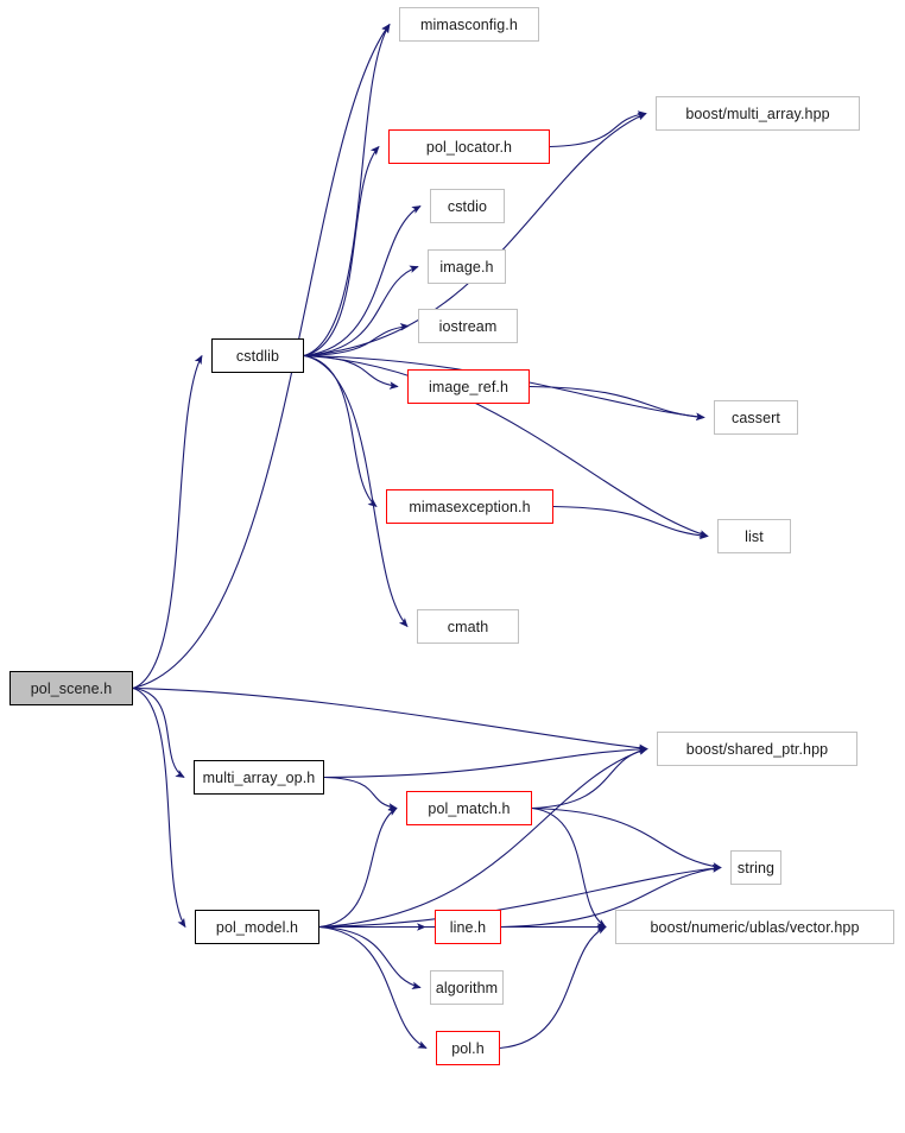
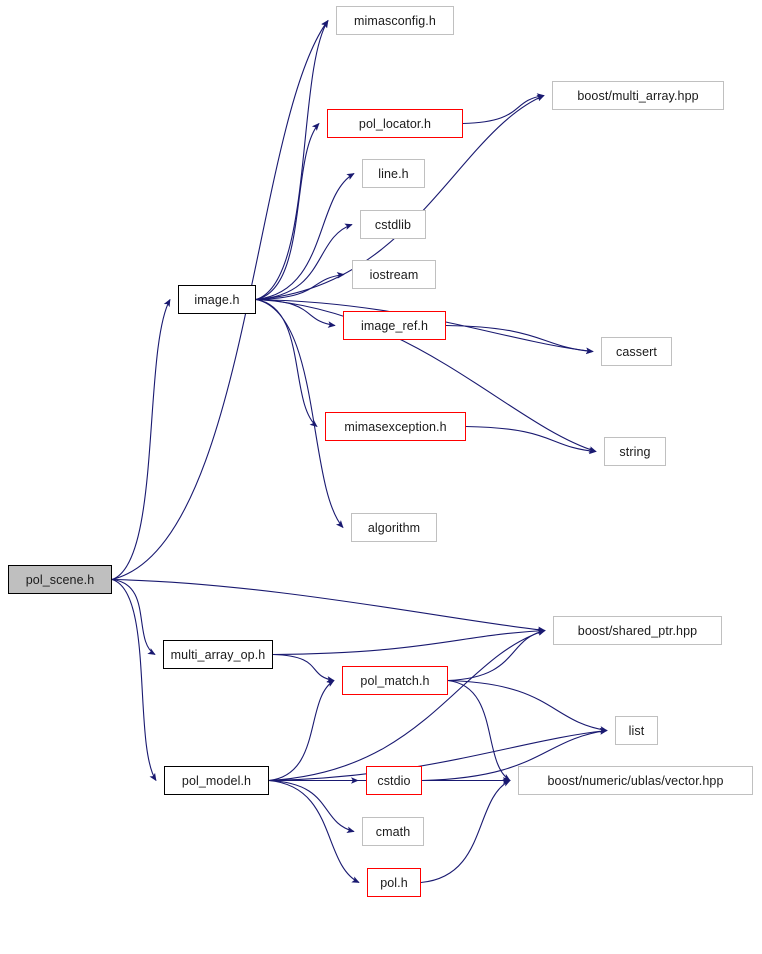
  mimasconfig.h
  boost/multi_array.hpp
  pol_locator.h
- cstdio
+ line.h
- image.h
+ cstdlib
  iostream
- cstdlib
+ image.h
  image_ref.h
  cassert
  mimasexception.h
- list
+ string
- cmath
+ algorithm
  pol_scene.h
  boost/shared_ptr.hpp
  multi_array_op.h
  pol_match.h
- string
+ list
  pol_model.h
- line.h
+ cstdio
  boost/numeric/ublas/vector.hpp
- algorithm
+ cmath
  pol.h
